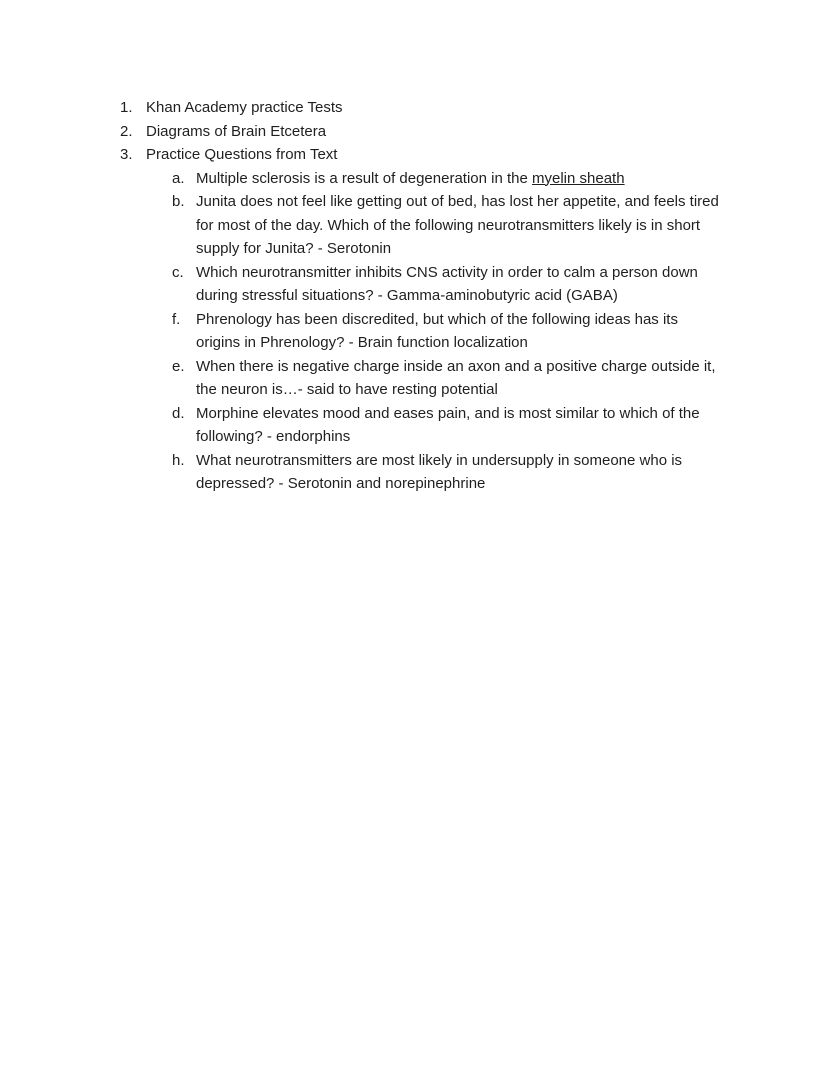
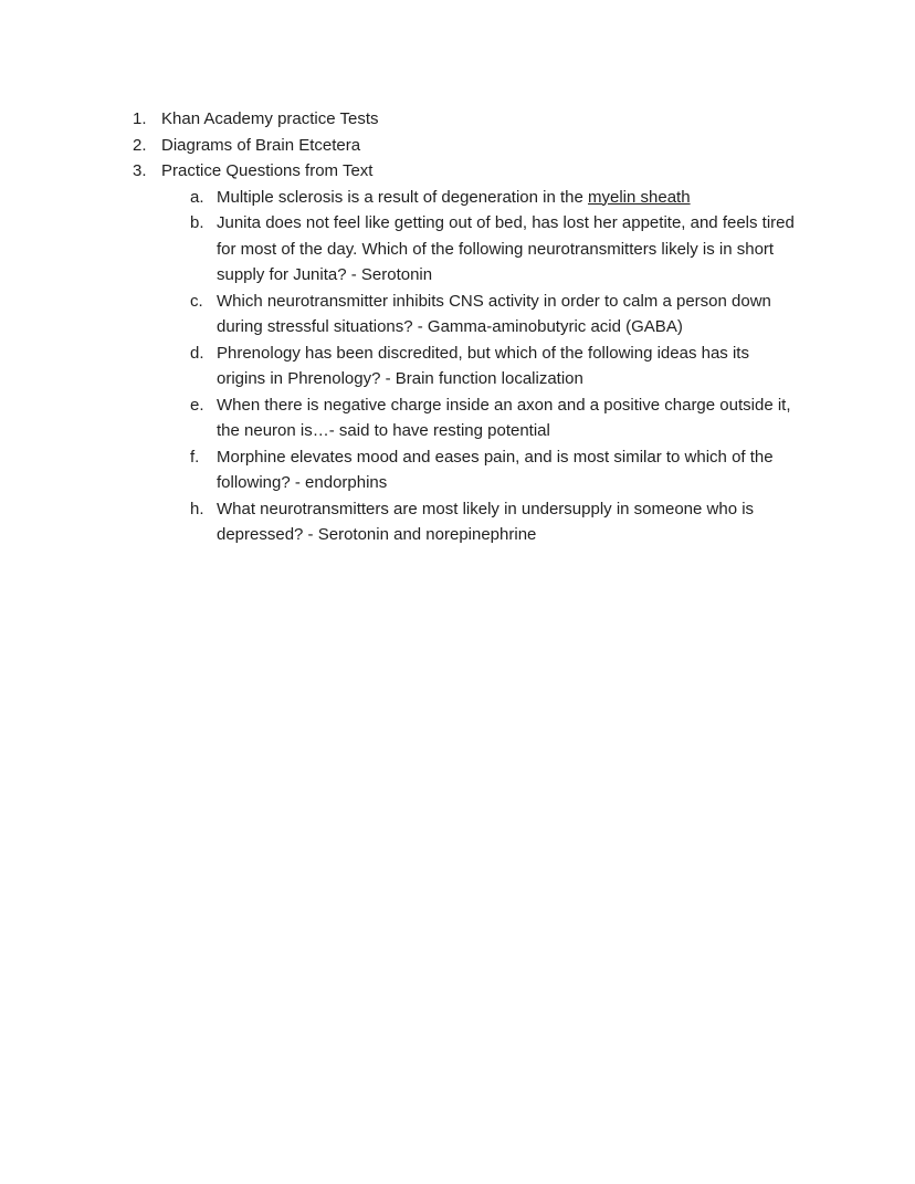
  1.
  Khan Academy practice Tests
  2.
  Diagrams of Brain Etcetera
  3.
  Practice Questions from Text
  a.
  Multiple sclerosis is a result of degeneration in the myelin sheath
  b.
  Junita does not feel like getting out of bed, has lost her appetite, and feels tired for most of the day. Which of the following neurotransmitters likely is in short supply for Junita? - Serotonin
  c.
  Which neurotransmitter inhibits CNS activity in order to calm a person down during stressful situations? - Gamma-aminobutyric acid (GABA)
- f.
+ d.
  Phrenology has been discredited, but which of the following ideas has its origins in Phrenology? - Brain function localization
  e.
  When there is negative charge inside an axon and a positive charge outside it, the neuron is…- said to have resting potential
- d.
+ f.
  Morphine elevates mood and eases pain, and is most similar to which of the following? - endorphins
  h.
  What neurotransmitters are most likely in undersupply in someone who is depressed? - Serotonin and norepinephrine
